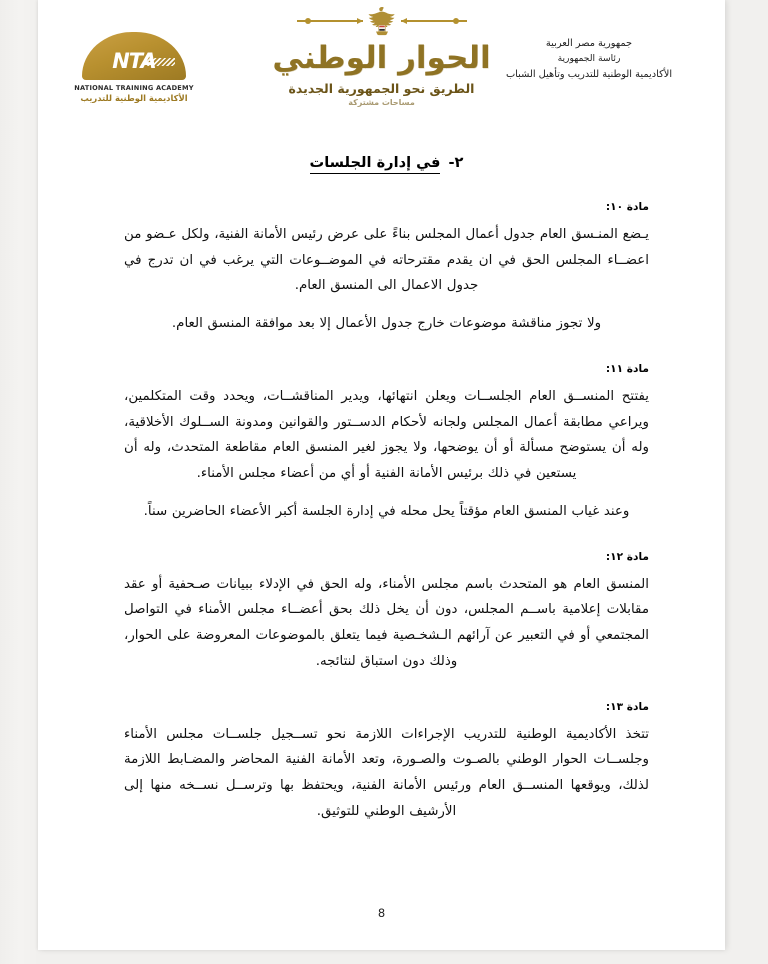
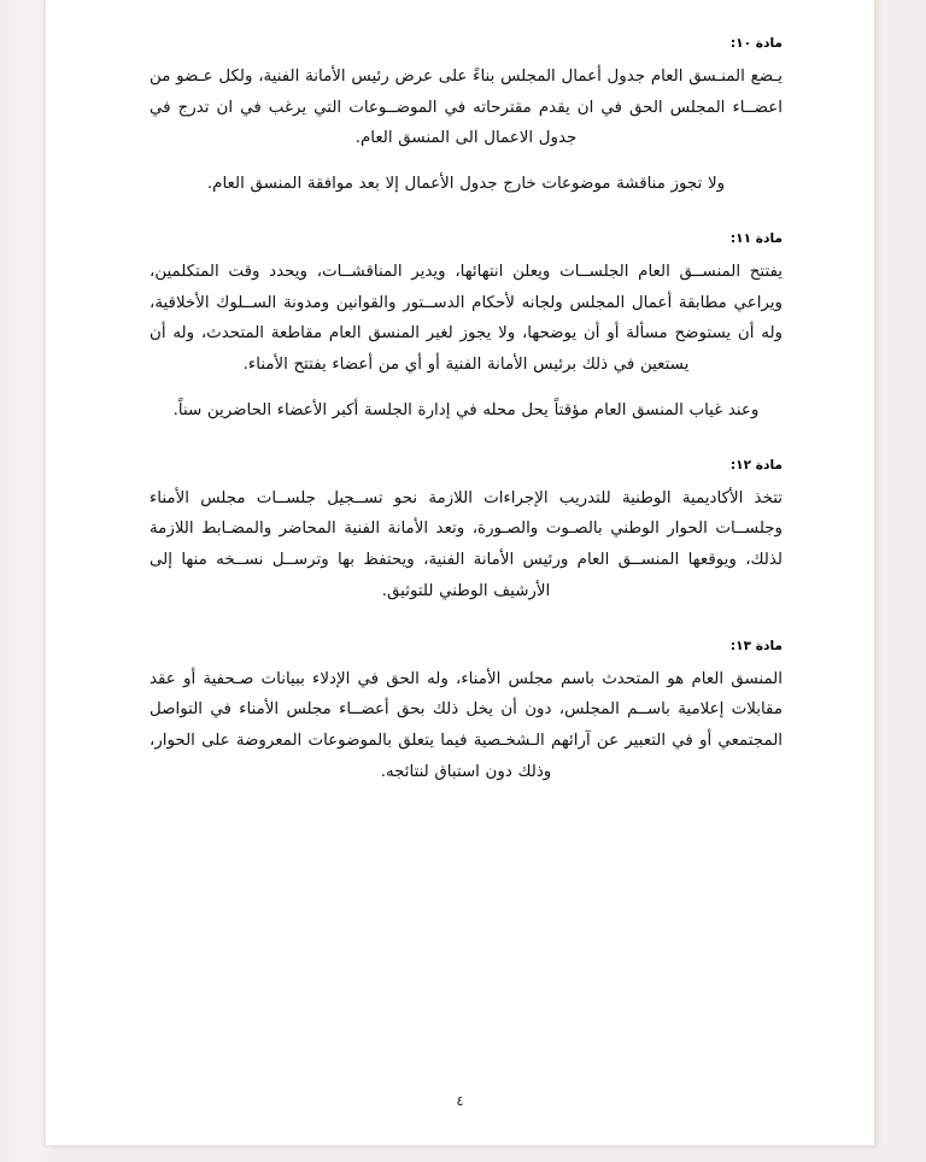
- NTA
- NATIONAL TRAINING ACADEMY
- الأكاديمية الوطنية للتدريب
- الحوار الوطني
- الطريق نحو الجمهورية الجديدة
- مساحات مشتركة
- جمهورية مصر العربية
- رئاسة الجمهورية
- الأكاديمية الوطنية للتدريب وتأهيل الشباب
- ٢-في إدارة الجلسات
  مادة ١٠:
  يـضع المنـسق العام جدول أعمال المجلس بناءً على عرض رئيس الأمانة الفنية، ولكل عـضو من اعضــاء المجلس الحق في ان يقدم مقترحاته في الموضــوعات التي يرغب في ان تدرج في جدول الاعمال الى المنسق العام.
  ولا تجوز مناقشة موضوعات خارج جدول الأعمال إلا بعد موافقة المنسق العام.
  مادة ١١:
- يفتتح المنســق العام الجلســات ويعلن انتهائها، ويدير المناقشــات، ويحدد وقت المتكلمين، ويراعي مطابقة أعمال المجلس ولجانه لأحكام الدســتور والقوانين ومدونة الســلوك الأخلاقية، وله أن يستوضح مسألة أو أن يوضحها، ولا يجوز لغير المنسق العام مقاطعة المتحدث، وله أن يستعين في ذلك برئيس الأمانة الفنية أو أي من أعضاء مجلس الأمناء.
+ يفتتح المنســق العام الجلســات ويعلن انتهائها، ويدير المناقشــات، ويحدد وقت المتكلمين، ويراعي مطابقة أعمال المجلس ولجانه لأحكام الدســتور والقوانين ومدونة الســلوك الأخلاقية، وله أن يستوضح مسألة أو أن يوضحها، ولا يجوز لغير المنسق العام مقاطعة المتحدث، وله أن يستعين في ذلك برئيس الأمانة الفنية أو أي من أعضاء يفتتح الأمناء.
  وعند غياب المنسق العام مؤقتاً يحل محله في إدارة الجلسة أكبر الأعضاء الحاضرين سناً.
  مادة ١٢:
- المنسق العام هو المتحدث باسم مجلس الأمناء، وله الحق في الإدلاء ببيانات صـحفية أو عقد مقابلات إعلامية باســم المجلس، دون أن يخل ذلك بحق أعضــاء مجلس الأمناء في التواصل المجتمعي أو في التعبير عن آرائهم الـشخـصية فيما يتعلق بالموضوعات المعروضة على الحوار، وذلك دون استباق لنتائجه.
+ تتخذ الأكاديمية الوطنية للتدريب الإجراءات اللازمة نحو تســجيل جلســات مجلس الأمناء وجلســات الحوار الوطني بالصـوت والصـورة، وتعد الأمانة الفنية المحاضر والمضـابط اللازمة لذلك، ويوقعها المنســق العام ورئيس الأمانة الفنية، ويحتفظ بها وترســل نســخه منها إلى الأرشيف الوطني للتوثيق.
  مادة ١٣:
- تتخذ الأكاديمية الوطنية للتدريب الإجراءات اللازمة نحو تســجيل جلســات مجلس الأمناء وجلســات الحوار الوطني بالصـوت والصـورة، وتعد الأمانة الفنية المحاضر والمضـابط اللازمة لذلك، ويوقعها المنســق العام ورئيس الأمانة الفنية، ويحتفظ بها وترســل نســخه منها إلى الأرشيف الوطني للتوثيق.
+ المنسق العام هو المتحدث باسم مجلس الأمناء، وله الحق في الإدلاء ببيانات صـحفية أو عقد مقابلات إعلامية باســم المجلس، دون أن يخل ذلك بحق أعضــاء مجلس الأمناء في التواصل المجتمعي أو في التعبير عن آرائهم الـشخـصية فيما يتعلق بالموضوعات المعروضة على الحوار، وذلك دون استباق لنتائجه.
- 8
+ ٤
